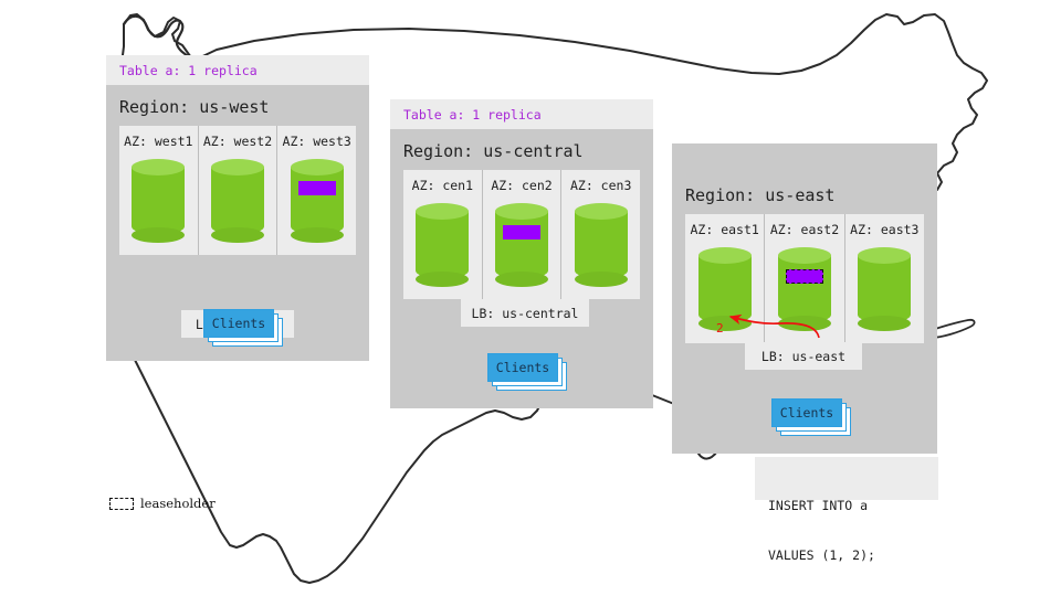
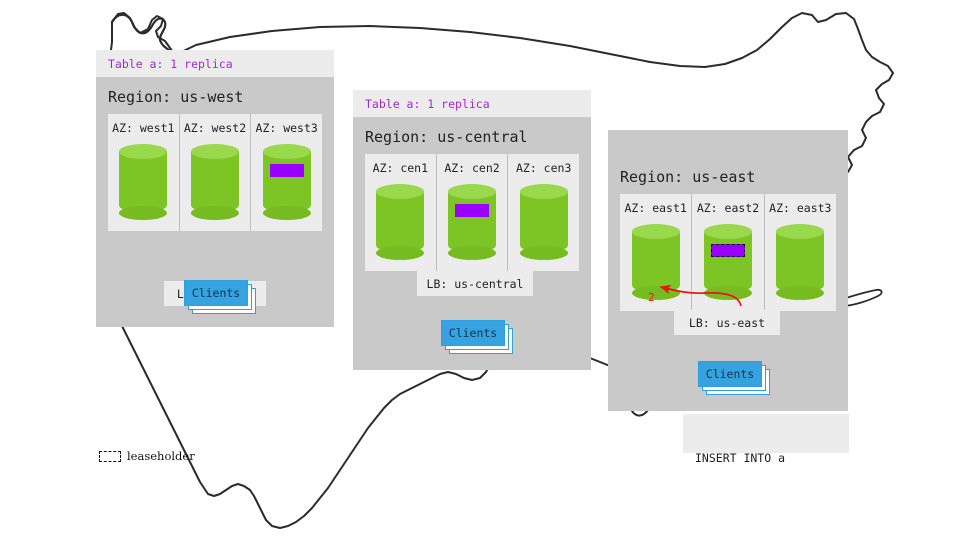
  Table a: 1 replica
  Region: us-west
  AZ: west1
  AZ: west2
  AZ: west3
  Clients
  Table a: 1 replica
  Region: us-central
  AZ: cen1
  AZ: cen2
  AZ: cen3
  LB: us-central
  Clients
  Region: us-east
  AZ: east1
  AZ: east2
  AZ: east3
  LB: us-east
  Clients
  INSERT INTO a
- VALUES (1, 2);
  2
  leaseholder
